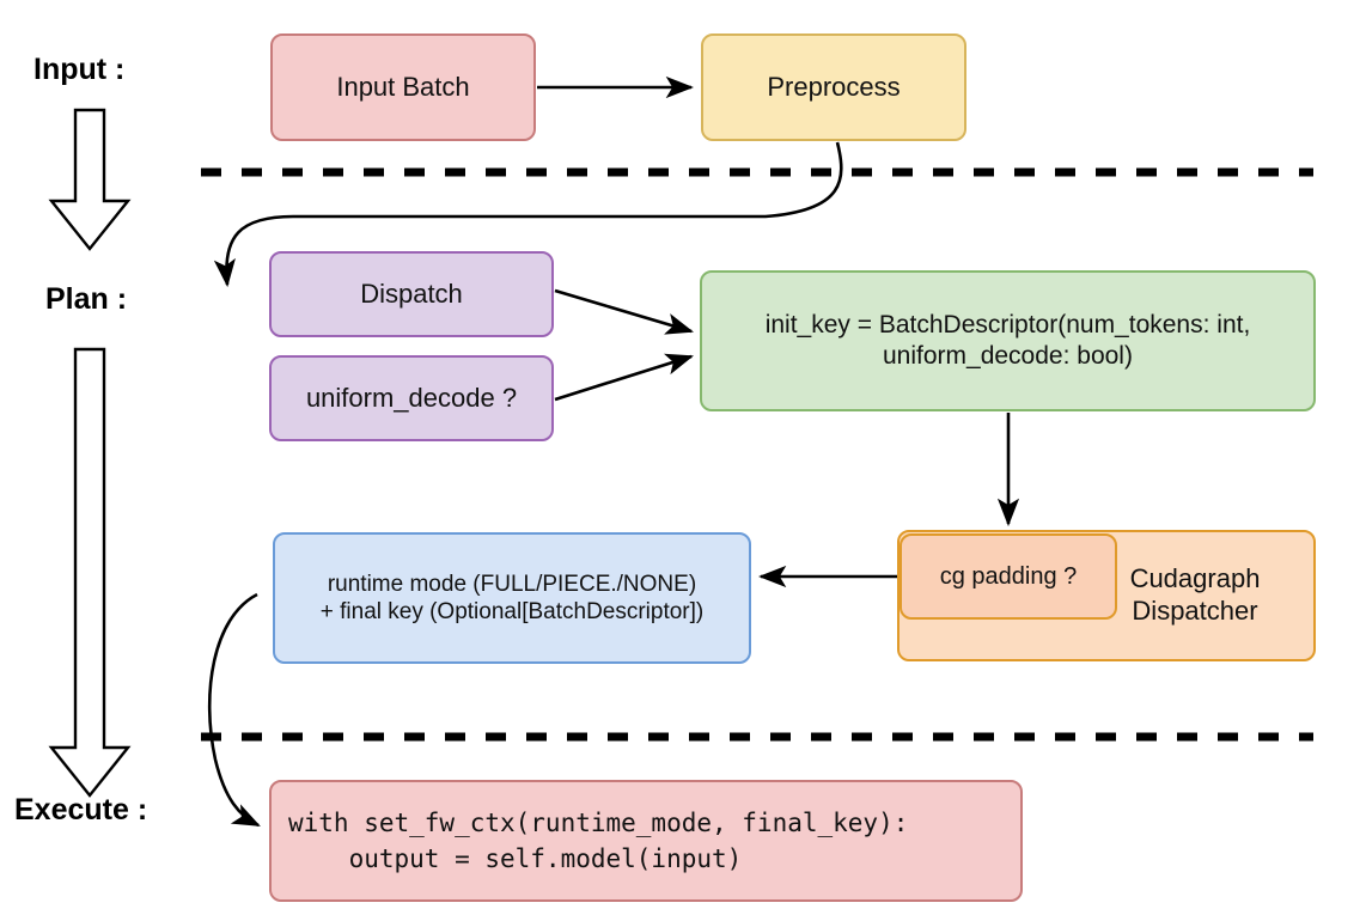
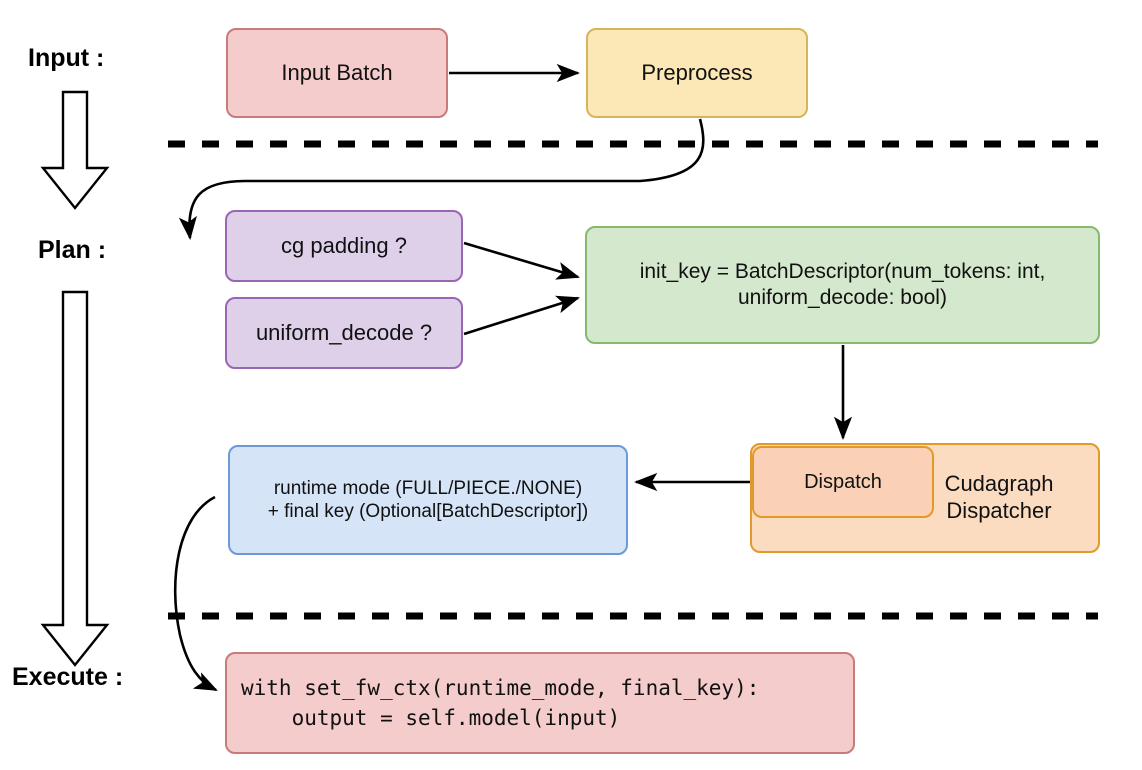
  Input :
  Plan :
  Execute :
  Input Batch
  Preprocess
- Dispatch
+ cg padding ?
  uniform_decode ?
  init_key = BatchDescriptor(num_tokens: int,
  uniform_decode: bool)
  runtime mode (FULL/PIECE./NONE)
  + final key (Optional[BatchDescriptor])
  Cudagraph
  Dispatcher
- cg padding ?
+ Dispatch
  with set_fw_ctx(runtime_mode, final_key):
  output = self.model(input)
